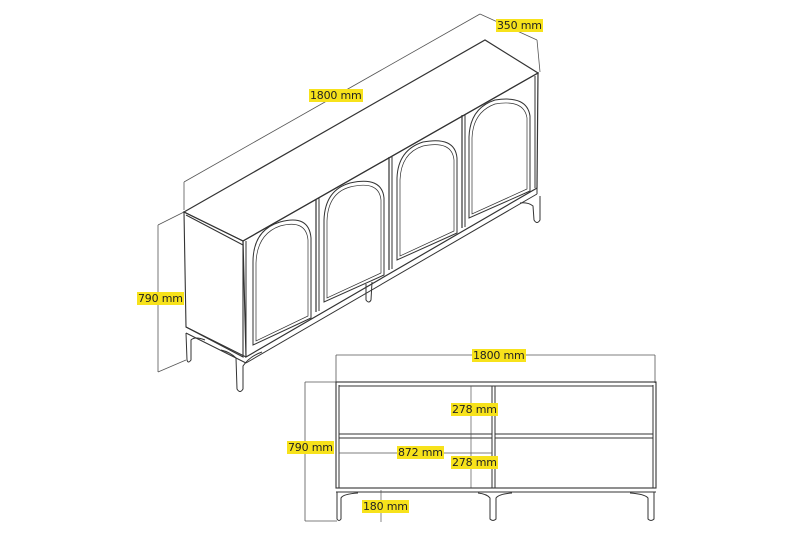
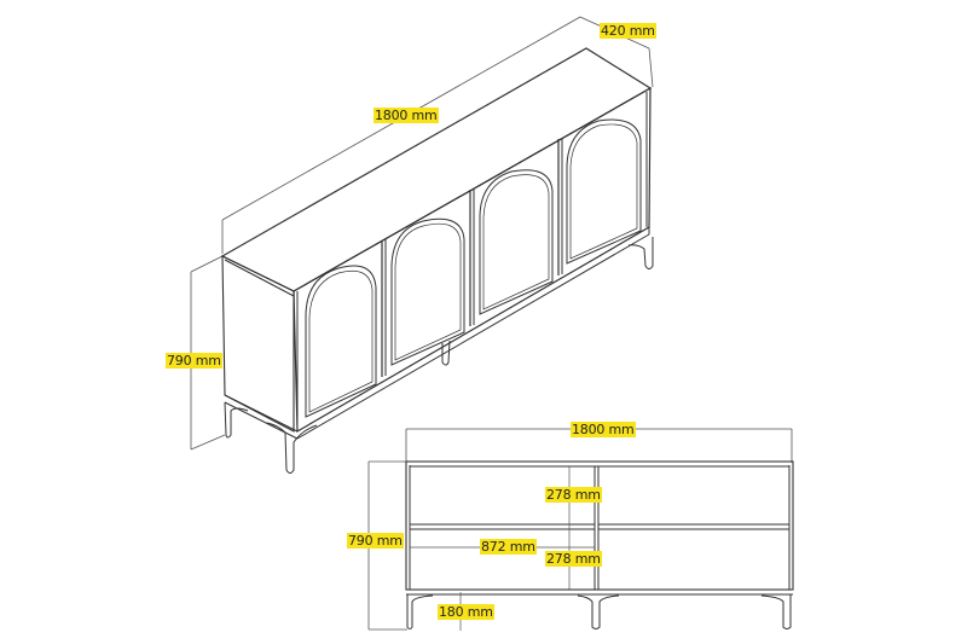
- 350 mm
+ 420 mm
  1800 mm
  790 mm
  1800 mm
  790 mm
  278 mm
  872 mm
  278 mm
  180 mm
